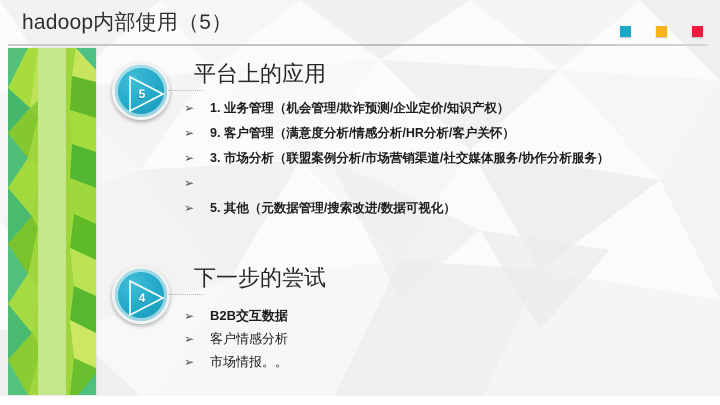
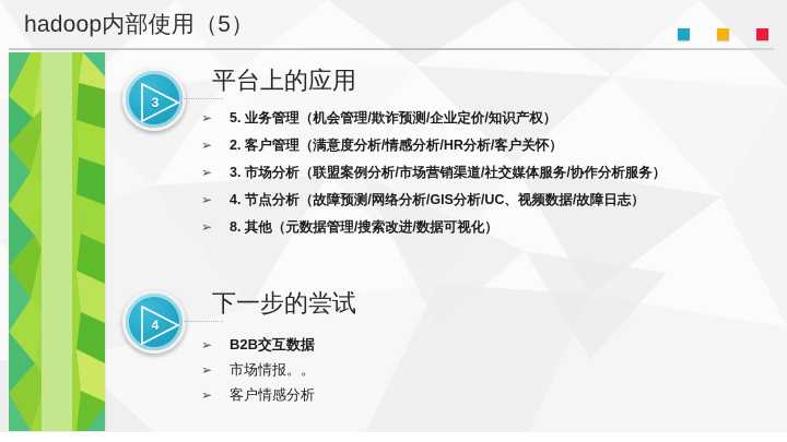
  hadoop内部使用（5）
- 5
+ 3
  平台上的应用
  ➢
- 1. 业务管理（机会管理/欺诈预测/企业定价/知识产权）
+ 5. 业务管理（机会管理/欺诈预测/企业定价/知识产权）
  ➢
- 9. 客户管理（满意度分析/情感分析/HR分析/客户关怀）
+ 2. 客户管理（满意度分析/情感分析/HR分析/客户关怀）
  ➢
  3. 市场分析（联盟案例分析/市场营销渠道/社交媒体服务/协作分析服务）
  ➢
+ 4. 节点分析（故障预测/网络分析/GIS分析/UC、视频数据/故障日志）
  ➢
- 5. 其他（元数据管理/搜索改进/数据可视化）
+ 8. 其他（元数据管理/搜索改进/数据可视化）
  4
  下一步的尝试
  ➢
  B2B交互数据
  ➢
- 客户情感分析
+ 市场情报。。
  ➢
- 市场情报。。
+ 客户情感分析
